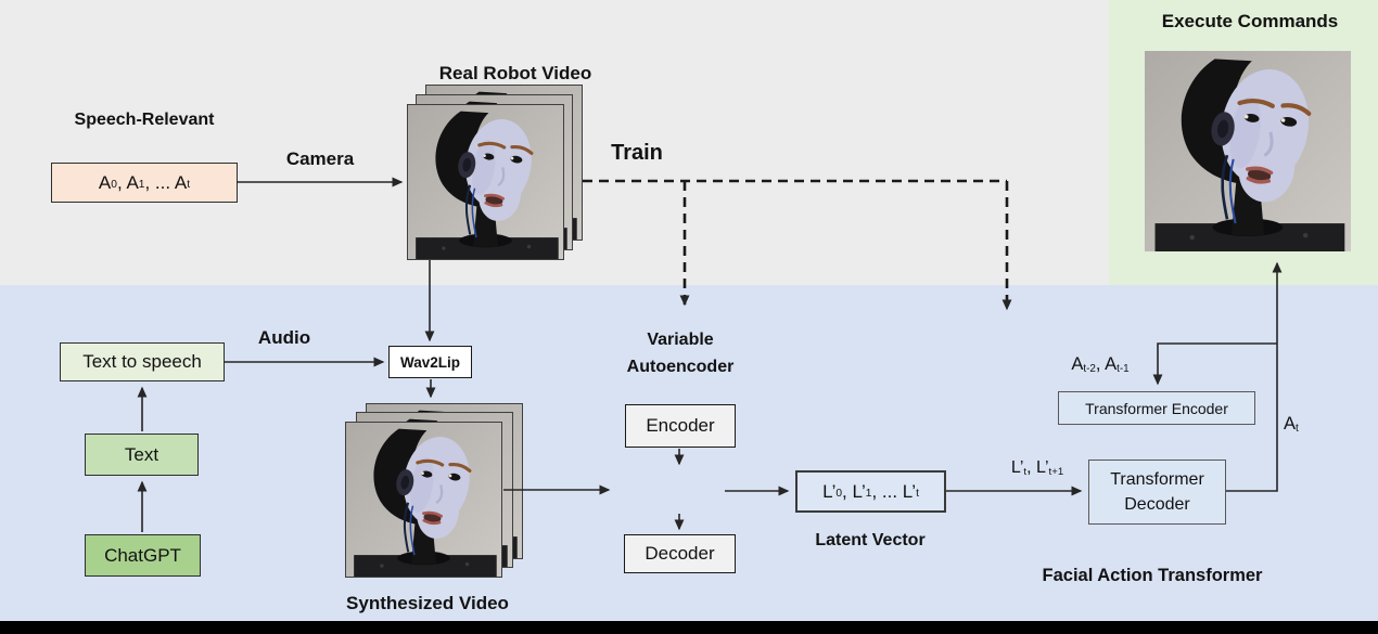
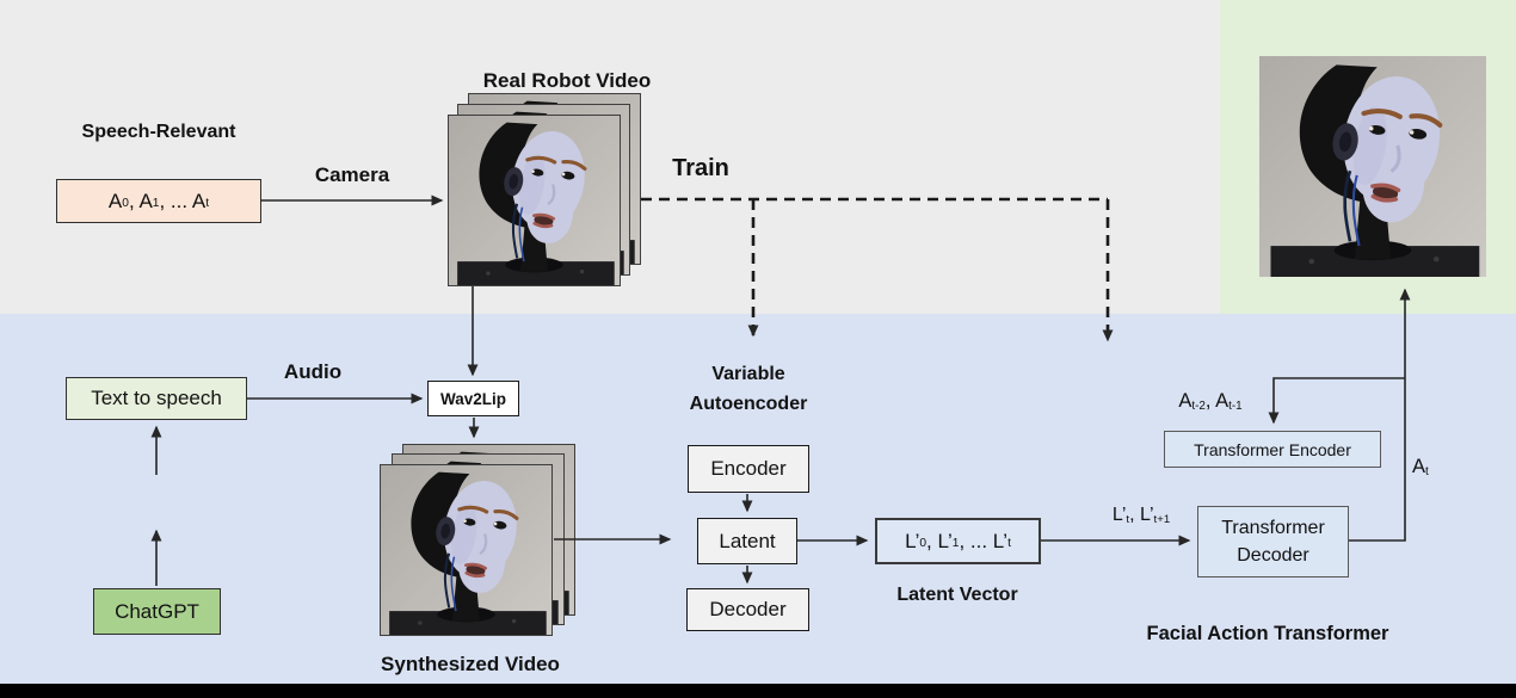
  Speech-Relevant
  A
  0
  , A
  1
  , ... A
  t
  Camera
  Real Robot Video
  Train
- Execute Commands
  Text to speech
  Audio
  Wav2Lip
- Text
  ChatGPT
  Synthesized Video
  Variable
  Autoencoder
  Encoder
+ Latent
  Decoder
  L’
  0
  , L’
  1
  , ... L’
  t
  Latent Vector
  L’t, L’t+1
  At-2, At-1
  Transformer Encoder
  Transformer
  Decoder
  At
  Facial Action Transformer
